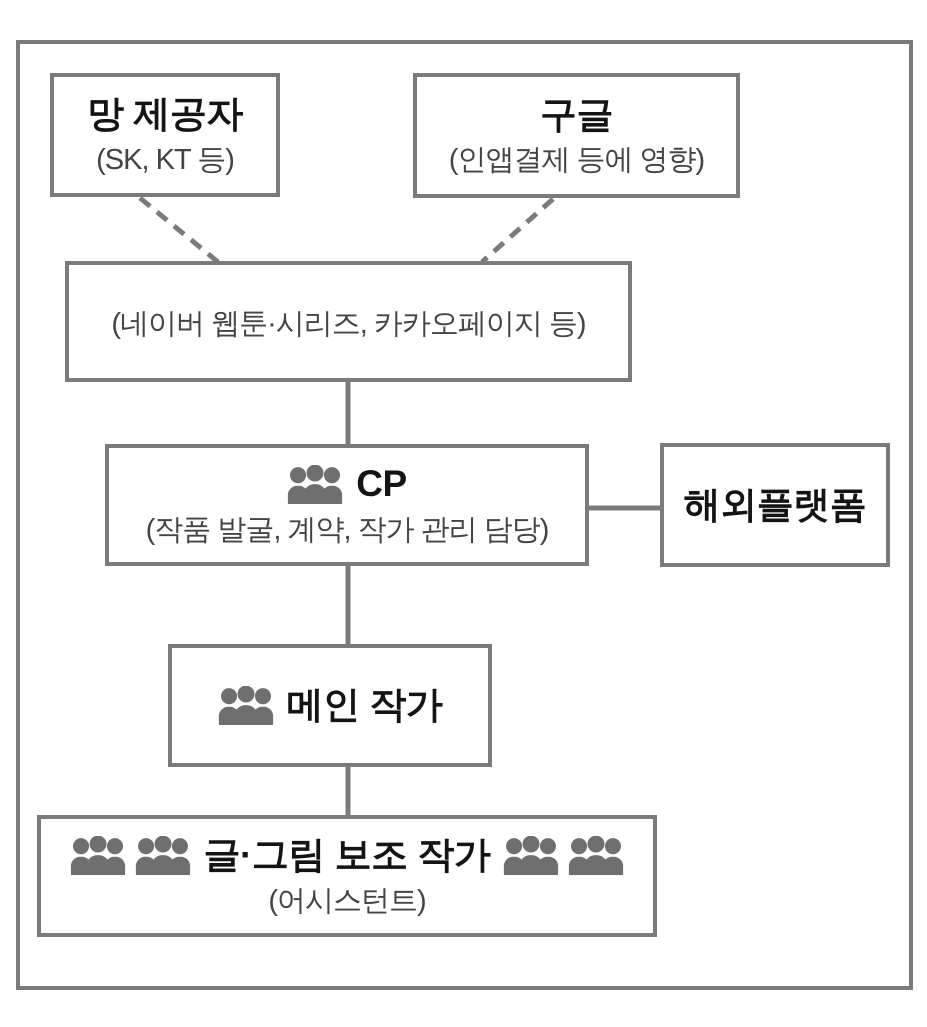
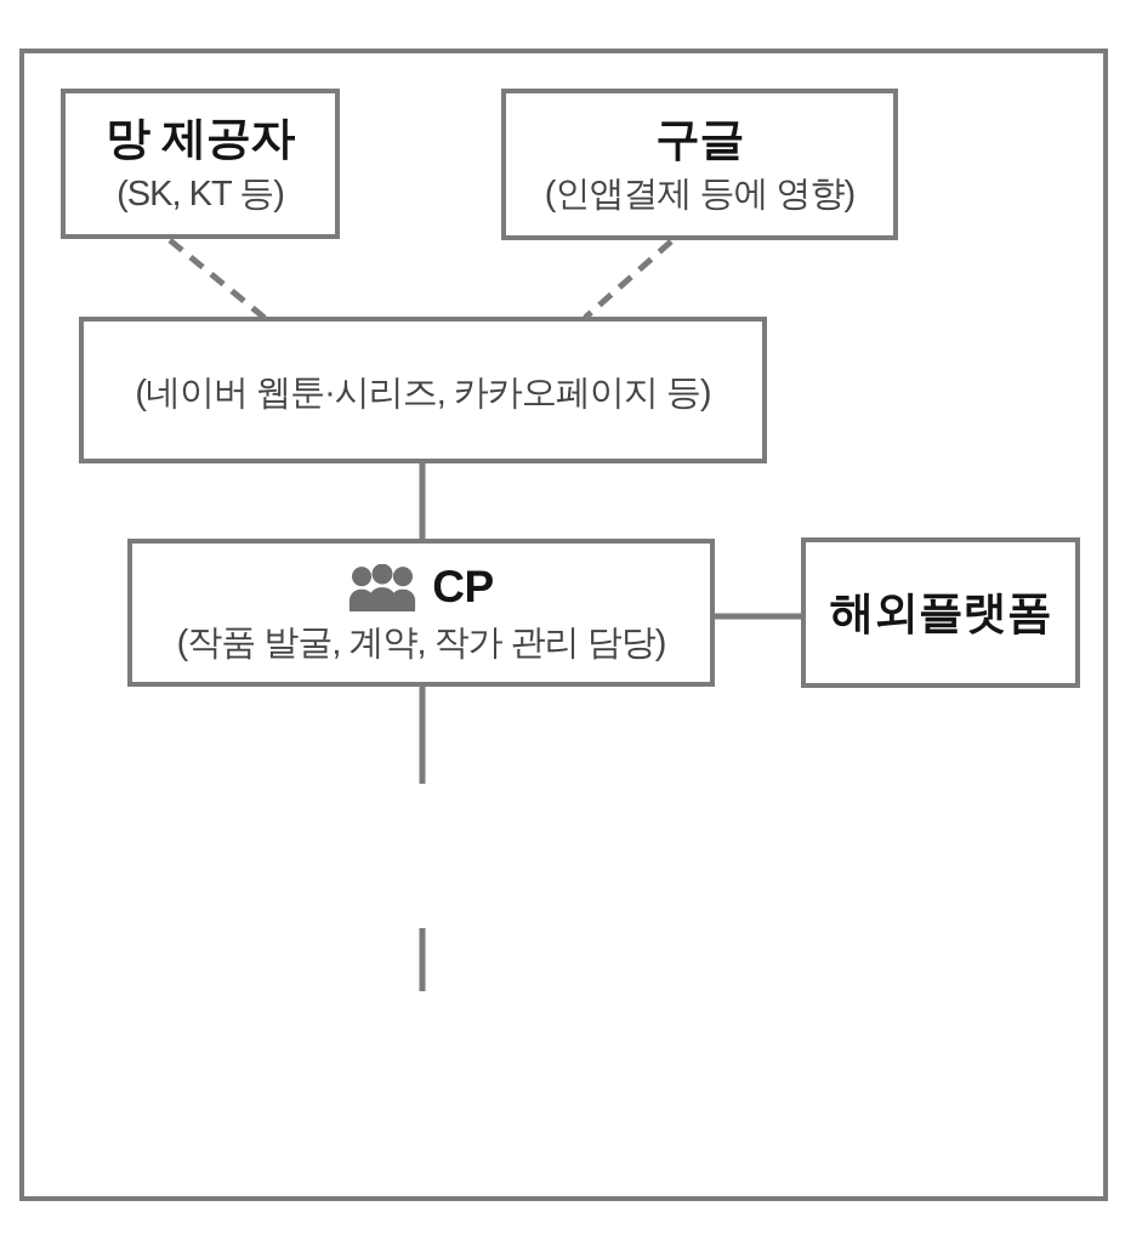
  망 제공자
  (SK, KT 등)
  구글
  (인앱결제 등에 영향)
  (네이버 웹툰·시리즈, 카카오페이지 등)
  CP
  (작품 발굴, 계약, 작가 관리 담당)
  해외플랫폼
- 메인 작가
- 글·그림 보조 작가
- (어시스턴트)
